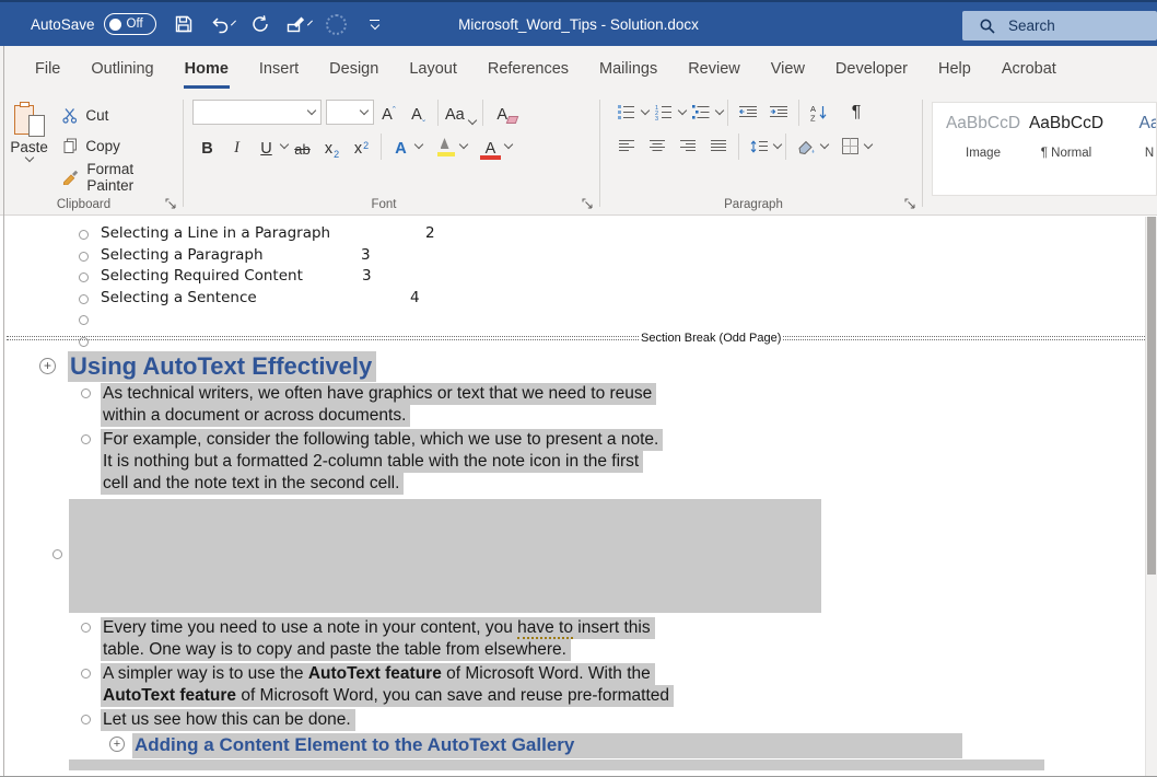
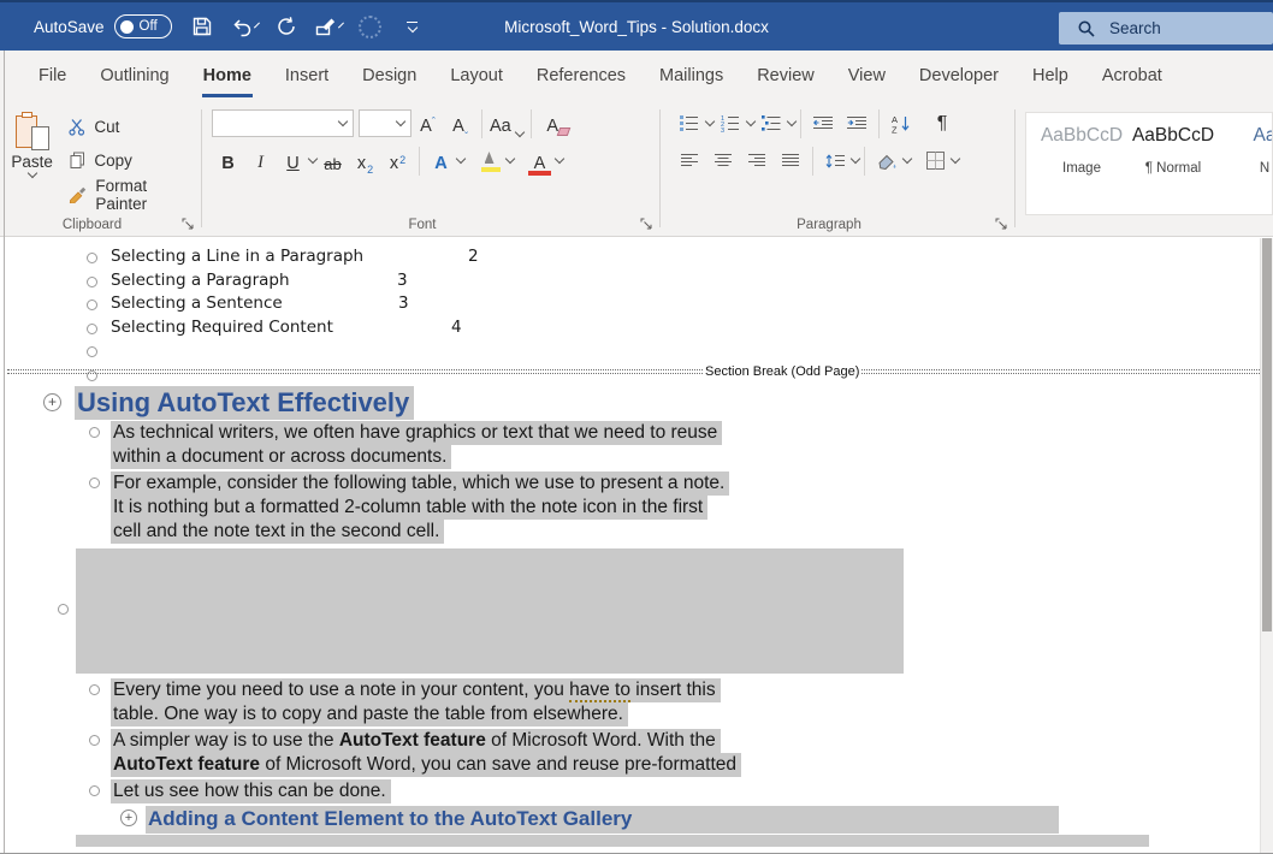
  AutoSave
  Off
  Microsoft_Word_Tips - Solution.docx
  Search
  File
  Outlining
  Home
  Insert
  Design
  Layout
  References
  Mailings
  Review
  View
  Developer
  Help
  Acrobat
  Paste
  Cut
  Copy
  Format Painter
  Clipboard
  A
  ˆ
  A
  Aa
  A
  B
  I
  U
  ab
  x
  2
  x
  2
  A
  A
  Font
  A
  Z
  ¶
  Paragraph
  AaBbCcD
  Image
  AaBbCcD
  ¶ Normal
  Aa
  N
  Selecting a Line in a Paragraph
  2
  Selecting a Paragraph
  3
- Selecting Required Content
+ Selecting a Sentence
  3
- Selecting a Sentence
+ Selecting Required Content
  4
  Section Break (Odd Page)
  +
  Using AutoText Effectively
  As technical writers, we often have graphics or text that we need to reuse
  within a document or across documents.
  For example, consider the following table, which we use to present a note.
  It is nothing but a formatted 2-column table with the note icon in the first
  cell and the note text in the second cell.
  Every time you need to use a note in your content, you have to insert this
  table. One way is to copy and paste the table from elsewhere.
  A simpler way is to use the AutoText feature of Microsoft Word. With the
  AutoText feature of Microsoft Word, you can save and reuse pre-formatted
  Let us see how this can be done.
  +
  Adding a Content Element to the AutoText Gallery
